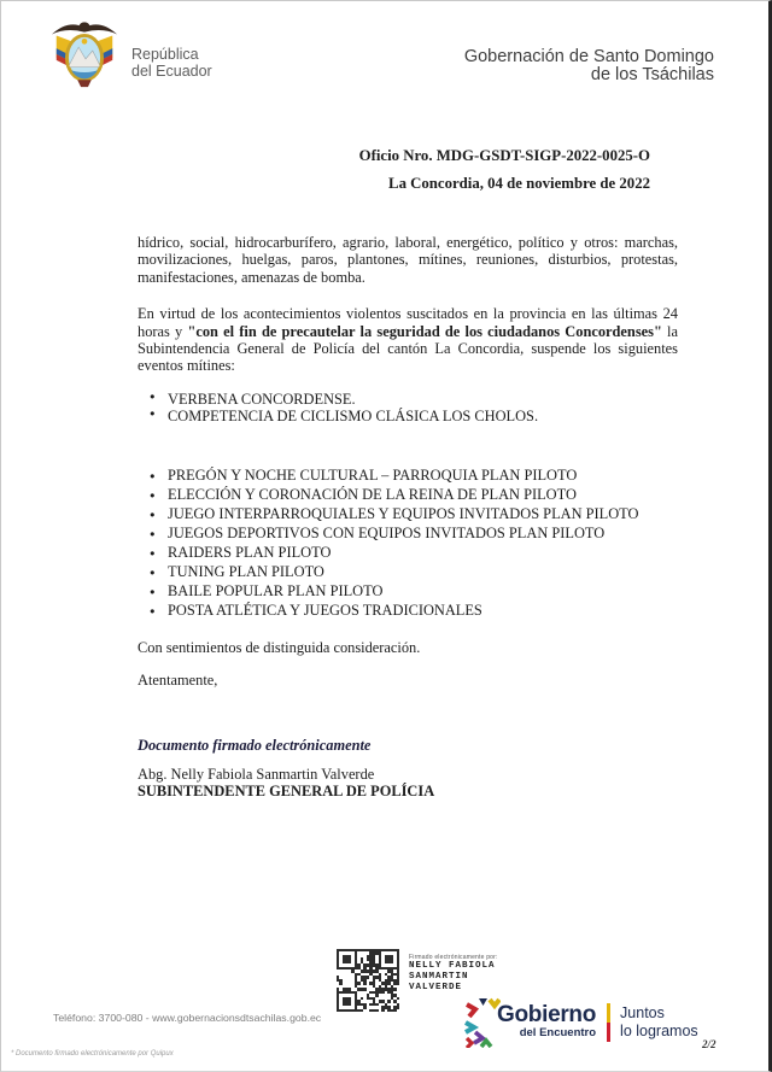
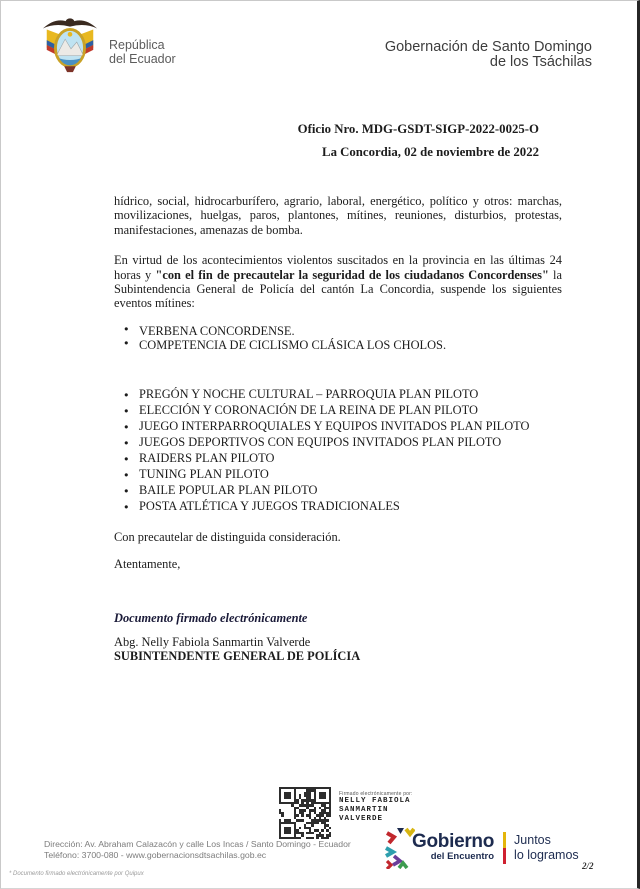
  República
  del Ecuador
  Gobernación de Santo Domingo
  de los Tsáchilas
  Oficio Nro. MDG-GSDT-SIGP-2022-0025-O
- La Concordia, 04 de noviembre de 2022
+ La Concordia, 02 de noviembre de 2022
  hídrico, social, hidrocarburífero, agrario, laboral, energético, político y otros: marchas, movilizaciones, huelgas, paros, plantones, mítines, reuniones, disturbios, protestas, manifestaciones, amenazas de bomba.
  En virtud de los acontecimientos violentos suscitados en la provincia en las últimas 24 horas y "con el fin de precautelar la seguridad de los ciudadanos Concordenses" la Subintendencia General de Policía del cantón La Concordia, suspende los siguientes eventos mítines:
  VERBENA CONCORDENSE.
  COMPETENCIA DE CICLISMO CLÁSICA LOS CHOLOS.
  PREGÓN Y NOCHE CULTURAL – PARROQUIA PLAN PILOTO
  ELECCIÓN Y CORONACIÓN DE LA REINA DE PLAN PILOTO
  JUEGO INTERPARROQUIALES Y EQUIPOS INVITADOS PLAN PILOTO
  JUEGOS DEPORTIVOS CON EQUIPOS INVITADOS PLAN PILOTO
  RAIDERS PLAN PILOTO
  TUNING PLAN PILOTO
  BAILE POPULAR PLAN PILOTO
  POSTA ATLÉTICA Y JUEGOS TRADICIONALES
- Con sentimientos de distinguida consideración.
+ Con precautelar de distinguida consideración.
  Atentamente,
  Documento firmado electrónicamente
  Abg. Nelly Fabiola Sanmartin Valverde
  SUBINTENDENTE GENERAL DE POLÍCIA
  NELLY FABIOLA
  SANMARTIN
  VALVERDE
+ Dirección: Av. Abraham Calazacón y calle Los Incas / Santo Domingo - Ecuador
  Teléfono: 3700-080 - www.gobernacionsdtsachilas.gob.ec
  Gobierno
  del Encuentro
  Juntos
  lo logramos
  2/2
